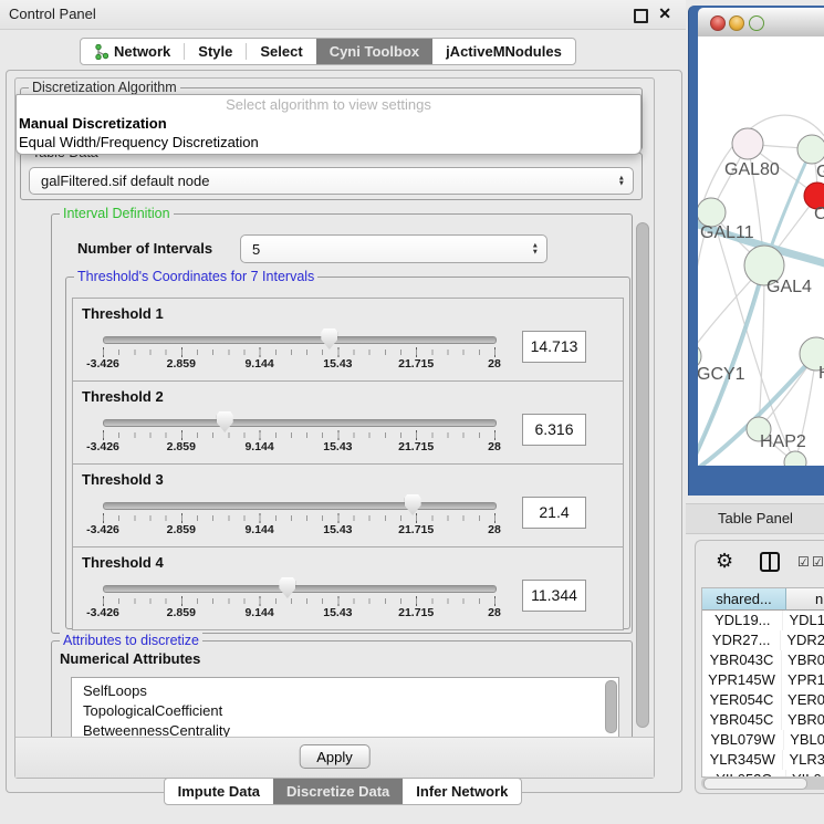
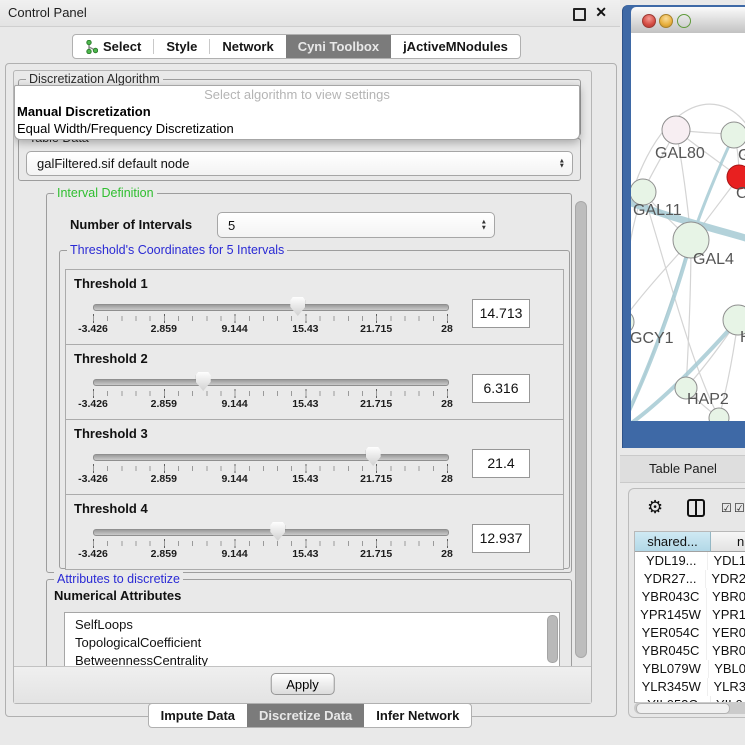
  Control Panel
  ✕
- Network
+ Select
  Style
- Select
+ Network
  Cyni Toolbox
  jActiveMNodules
  Discretization Algorithm
  Select algorithm to view settings
  Manual Discretization
  Equal Width/Frequency Discretization
  galFiltered.sif default node
  Interval Definition
  Number of Intervals
  5
- Threshold's Coordinates for 7 Intervals
+ Threshold's Coordinates for 5 Intervals
  Threshold 1
  -3.426
  2.859
  9.144
  15.43
  21.715
  28
  14.713
  Threshold 2
  -3.426
  2.859
  9.144
  15.43
  21.715
  28
  6.316
  Threshold 3
  -3.426
  2.859
  9.144
  15.43
  21.715
  28
  21.4
  Threshold 4
  -3.426
  2.859
  9.144
  15.43
  21.715
  28
- 11.344
+ 12.937
  Attributes to discretize
  Numerical Attributes
  SelfLoops
  TopologicalCoefficient
  BetweennessCentrality
  Apply
  Impute Data
  Discretize Data
  Infer Network
  GAL80
  G
  C
  GAL11
  GAL4
  GCY1
  HAP2
  Table Panel
  ⚙
  ☑
  ☑
  shared...
  n
  YDL19...
  YDL1
  YDR27...
  YDR2
  YBR043C
  YBR0
  YPR145W
  YPR1
  YER054C
  YER0
  YBR045C
  YBR0
  YBL079W
  YBL0
  YLR345W
  YLR3
